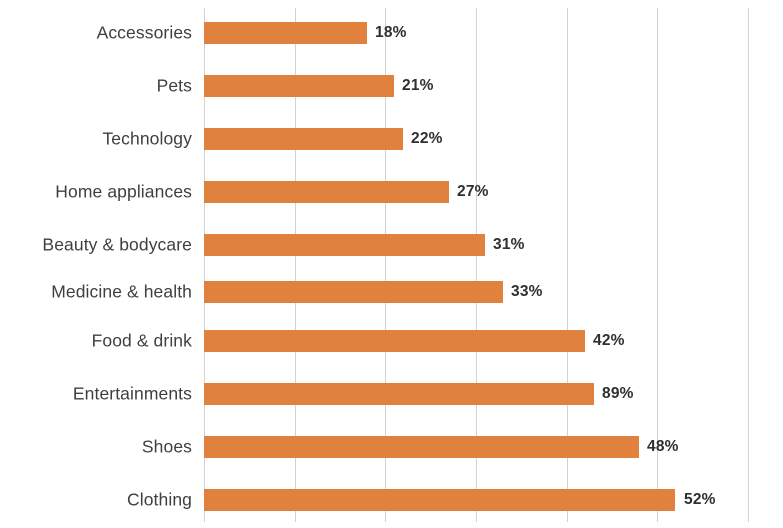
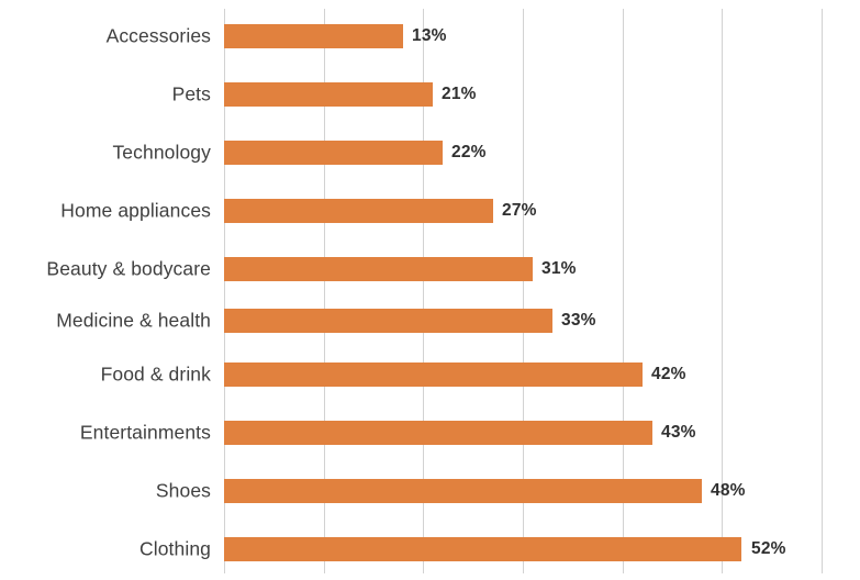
  Accessories
- 18%
+ 13%
  Pets
  21%
  Technology
  22%
  Home appliances
  27%
  Beauty & bodycare
  31%
  Medicine & health
  33%
  Food & drink
  42%
  Entertainments
- 89%
+ 43%
  Shoes
  48%
  Clothing
  52%
